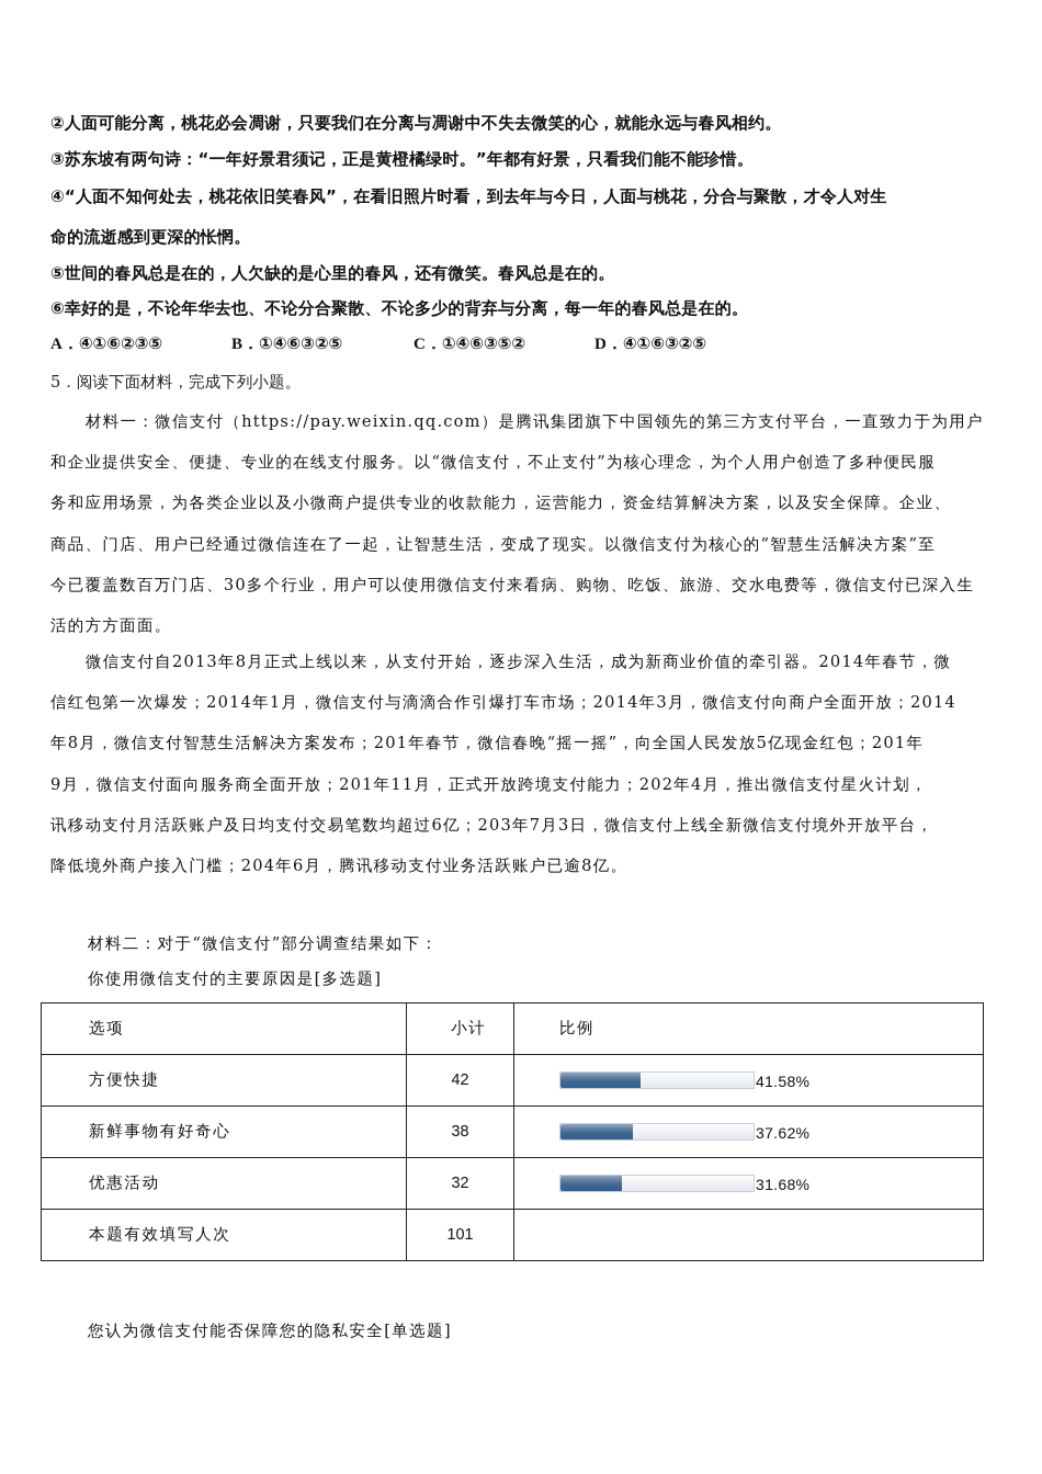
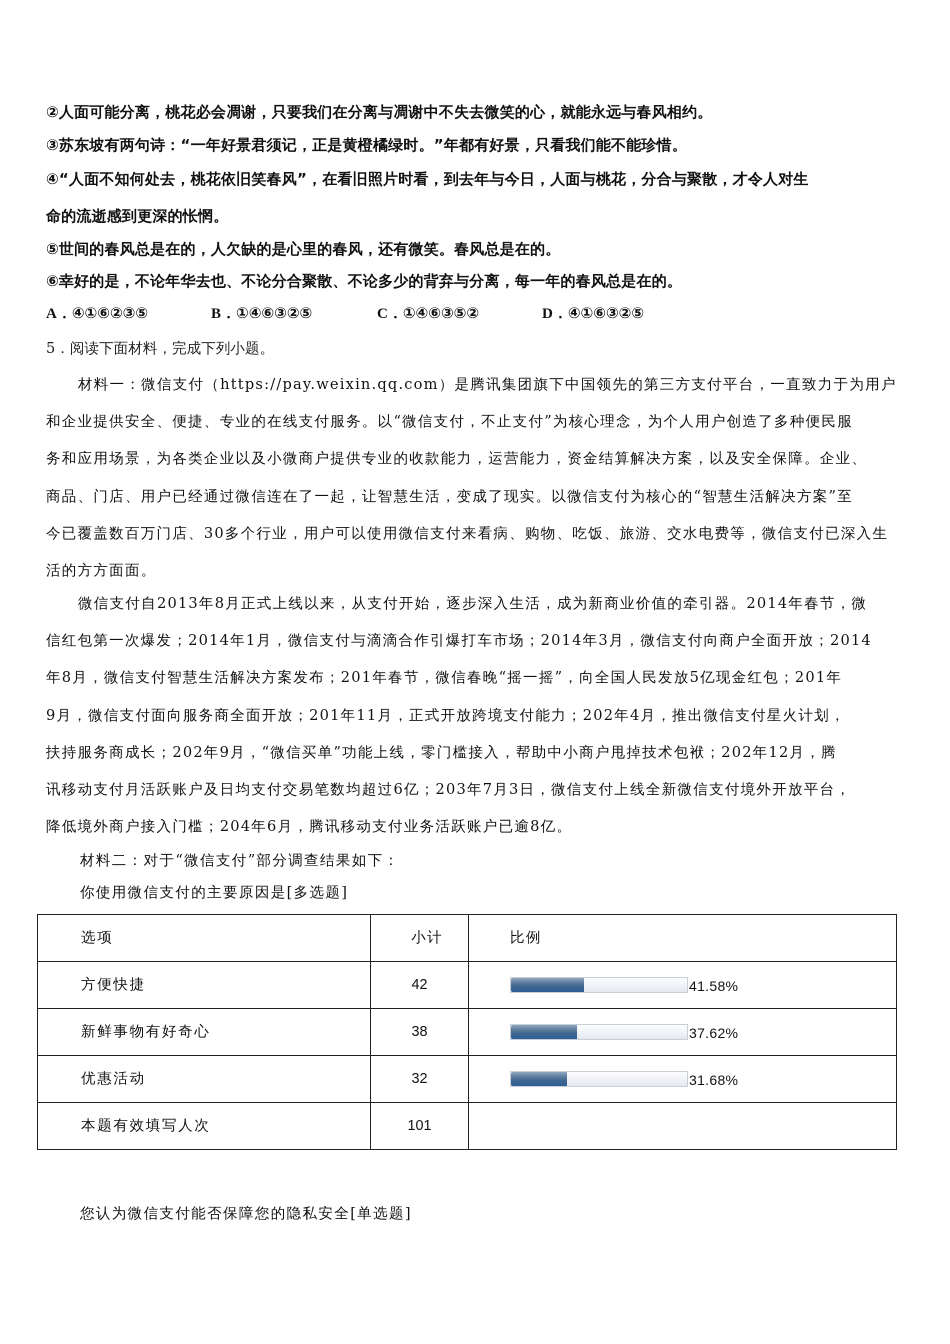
  ②人面可能分离，桃花必会凋谢，只要我们在分离与凋谢中不失去微笑的心，就能永远与春风相约。
  ③苏东坡有两句诗：“一年好景君须记，正是黄橙橘绿时。”年都有好景，只看我们能不能珍惜。
  ④“人面不知何处去，桃花依旧笑春风”，在看旧照片时看，到去年与今日，人面与桃花，分合与聚散，才令人对生
  命的流逝感到更深的怅惘。
  ⑤世间的春风总是在的，人欠缺的是心里的春风，还有微笑。春风总是在的。
  ⑥幸好的是，不论年华去也、不论分合聚散、不论多少的背弃与分离，每一年的春风总是在的。
  A．④①⑥②③⑤
  B．①④⑥③②⑤
  C．①④⑥③⑤②
  D．④①⑥③②⑤
  5．阅读下面材料，完成下列小题。
  材料一：微信支付（https://pay.weixin.qq.com）是腾讯集团旗下中国领先的第三方支付平台，一直致力于为用户
  和企业提供安全、便捷、专业的在线支付服务。以“微信支付，不止支付”为核心理念，为个人用户创造了多种便民服
  务和应用场景，为各类企业以及小微商户提供专业的收款能力，运营能力，资金结算解决方案，以及安全保障。企业、
  商品、门店、用户已经通过微信连在了一起，让智慧生活，变成了现实。以微信支付为核心的“智慧生活解决方案”至
  今已覆盖数百万门店、30多个行业，用户可以使用微信支付来看病、购物、吃饭、旅游、交水电费等，微信支付已深入生
  活的方方面面。
  微信支付自2013年8月正式上线以来，从支付开始，逐步深入生活，成为新商业价值的牵引器。2014年春节，微
  信红包第一次爆发；2014年1月，微信支付与滴滴合作引爆打车市场；2014年3月，微信支付向商户全面开放；2014
  年8月，微信支付智慧生活解决方案发布；201年春节，微信春晚“摇一摇”，向全国人民发放5亿现金红包；201年
  9月，微信支付面向服务商全面开放；201年11月，正式开放跨境支付能力；202年4月，推出微信支付星火计划，
+ 扶持服务商成长；202年9月，“微信买单”功能上线，零门槛接入，帮助中小商户甩掉技术包袱；202年12月，腾
  讯移动支付月活跃账户及日均支付交易笔数均超过6亿；203年7月3日，微信支付上线全新微信支付境外开放平台，
  降低境外商户接入门槛；204年6月，腾讯移动支付业务活跃账户已逾8亿。
  材料二：对于“微信支付”部分调查结果如下：
  你使用微信支付的主要原因是[多选题]
  选项	小计	比例
  方便快捷	42	41.58%
  新鲜事物有好奇心	38	37.62%
  优惠活动	32	31.68%
  本题有效填写人次	101
  您认为微信支付能否保障您的隐私安全[单选题]
